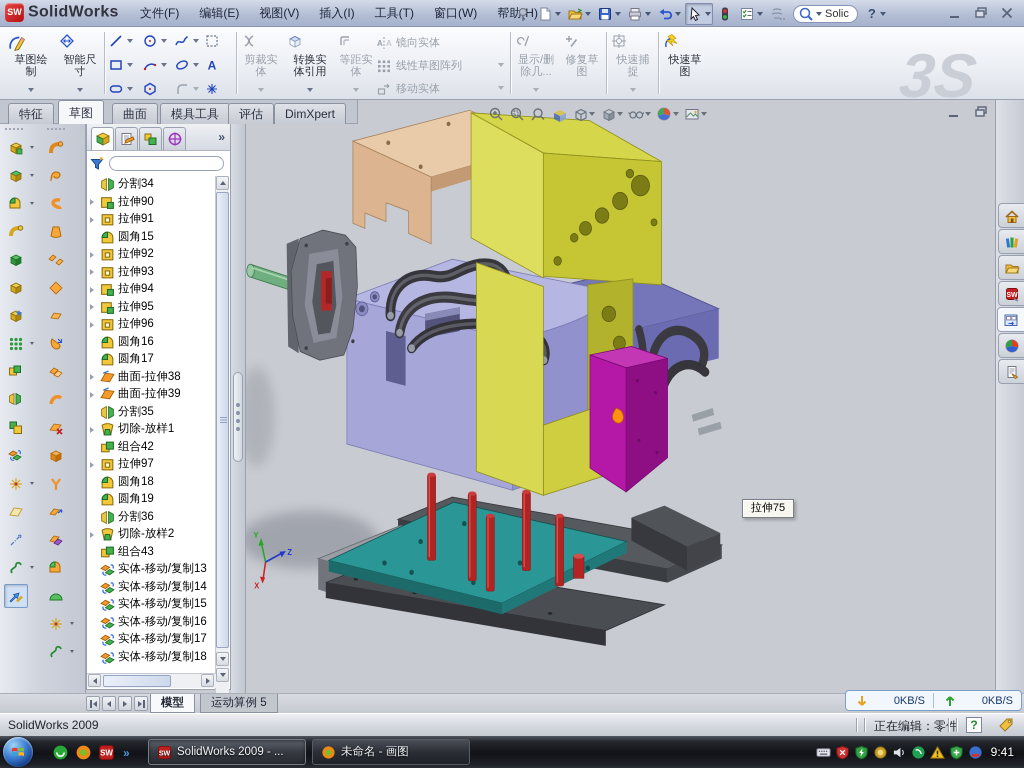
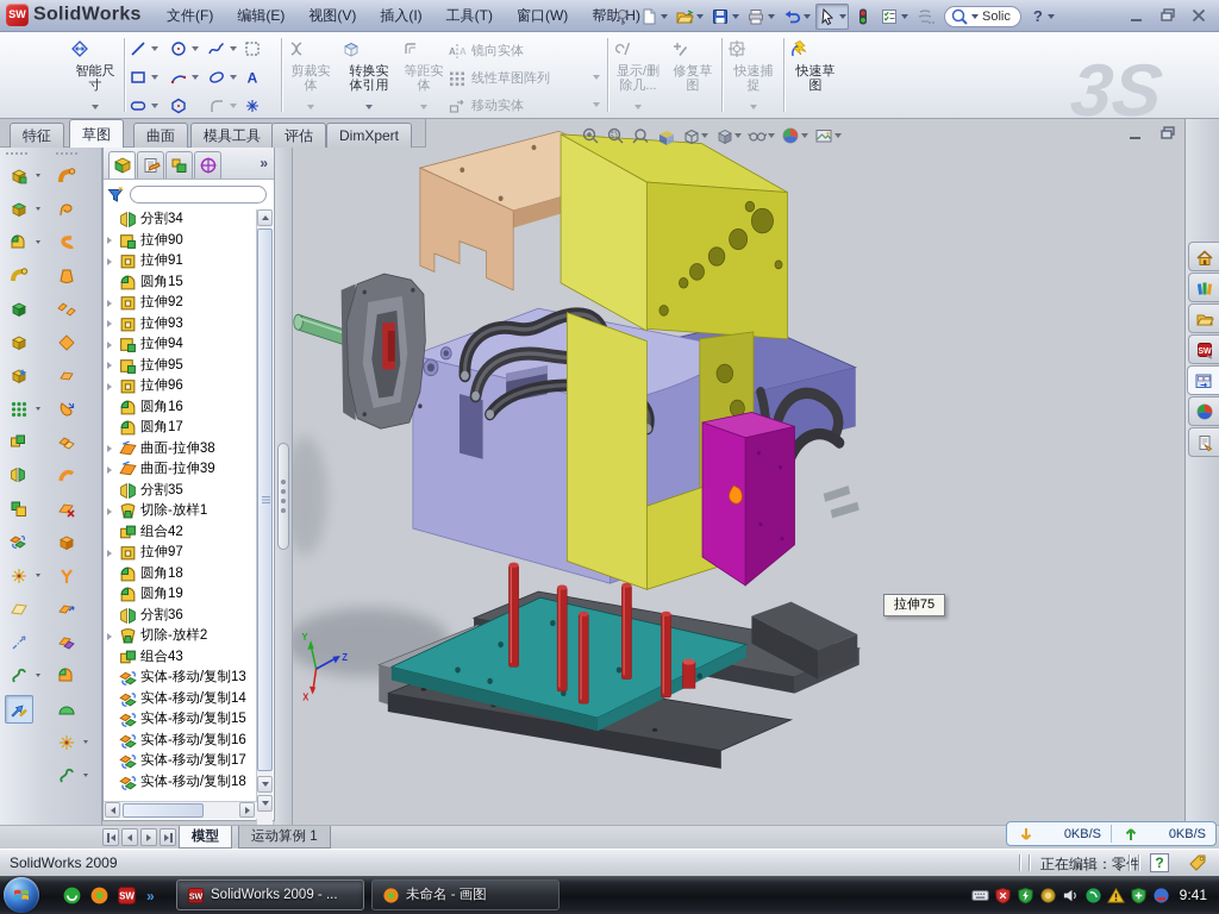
  Y
  Z
  X
  SW SolidWorks
  文件(F)
  编辑(E)
  视图(V)
  插入(I)
  工具(T)
  窗口(W)
  帮助H)
  Solic
  ?
- 草图绘
- 制
  智能尺
  寸
  A
  剪裁实
  体
  转换实
  体引用
  等距实
  体
  A
  A
  镜向实体
  线性草图阵列
  移动实体
  显示/删
  除几...
  修复草
  图
  快速捕
  捉
  快速草
  图
  特征
  草图
  曲面
  模具工具
  评估
  DimXpert
  »
  分割34
  拉伸90
  拉伸91
  圆角15
  拉伸92
  拉伸93
  拉伸94
  拉伸95
  拉伸96
  圆角16
  圆角17
  曲面-拉伸38
  曲面-拉伸39
  分割35
  切除-放样1
  组合42
  拉伸97
  圆角18
  圆角19
  分割36
  切除-放样2
  组合43
  实体-移动/复制13
  实体-移动/复制14
  实体-移动/复制15
  实体-移动/复制16
  实体-移动/复制17
  实体-移动/复制18
  拉伸75
  模型
- 运动算例 5
+ 运动算例 1
  0KB/S
  0KB/S
  SolidWorks 2009
  正在编辑：零件
  ?
  SW
  »
  SolidWorks 2009 - ...
  未命名 - 画图
  9:41
